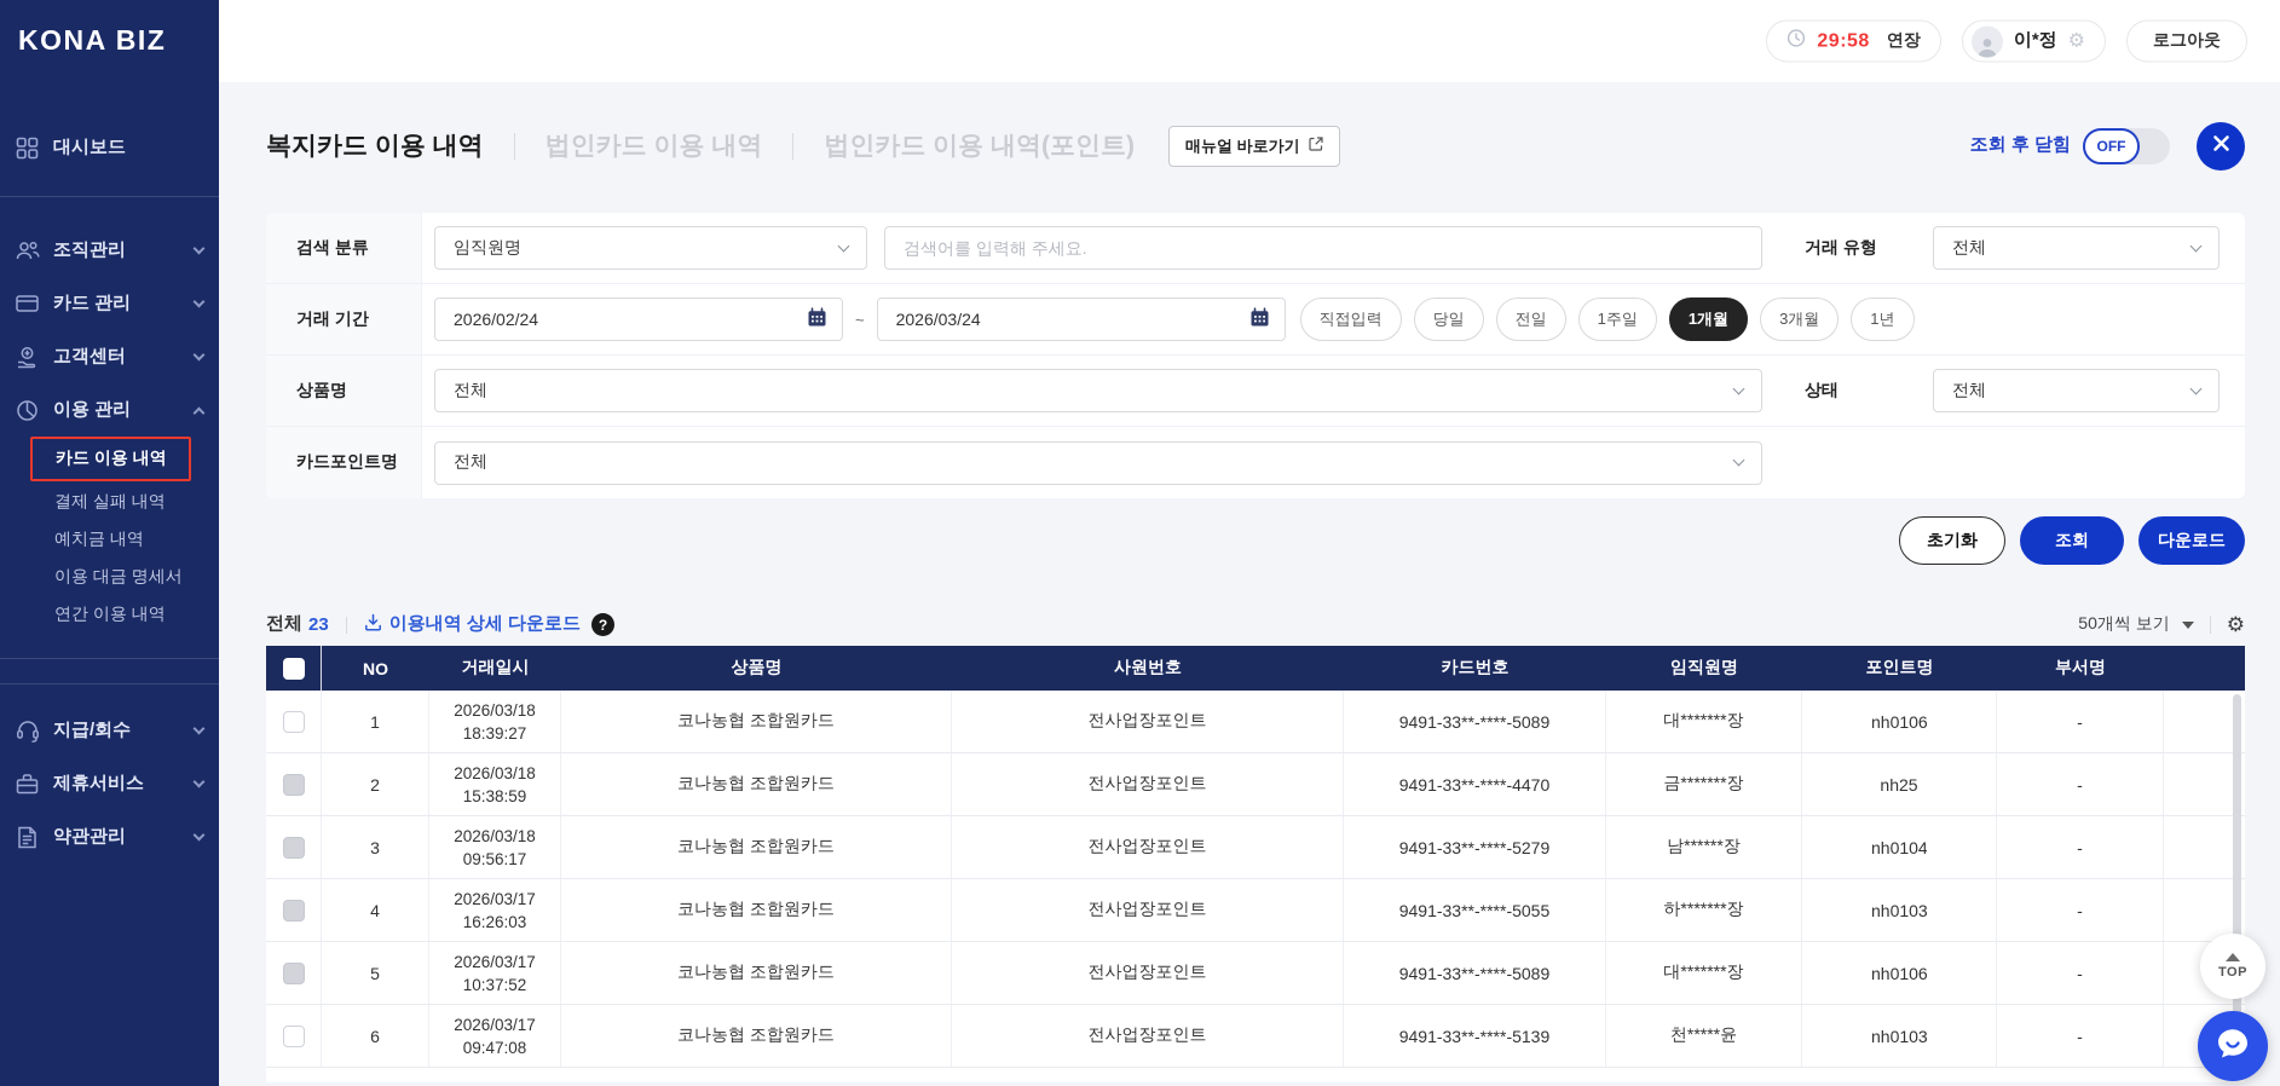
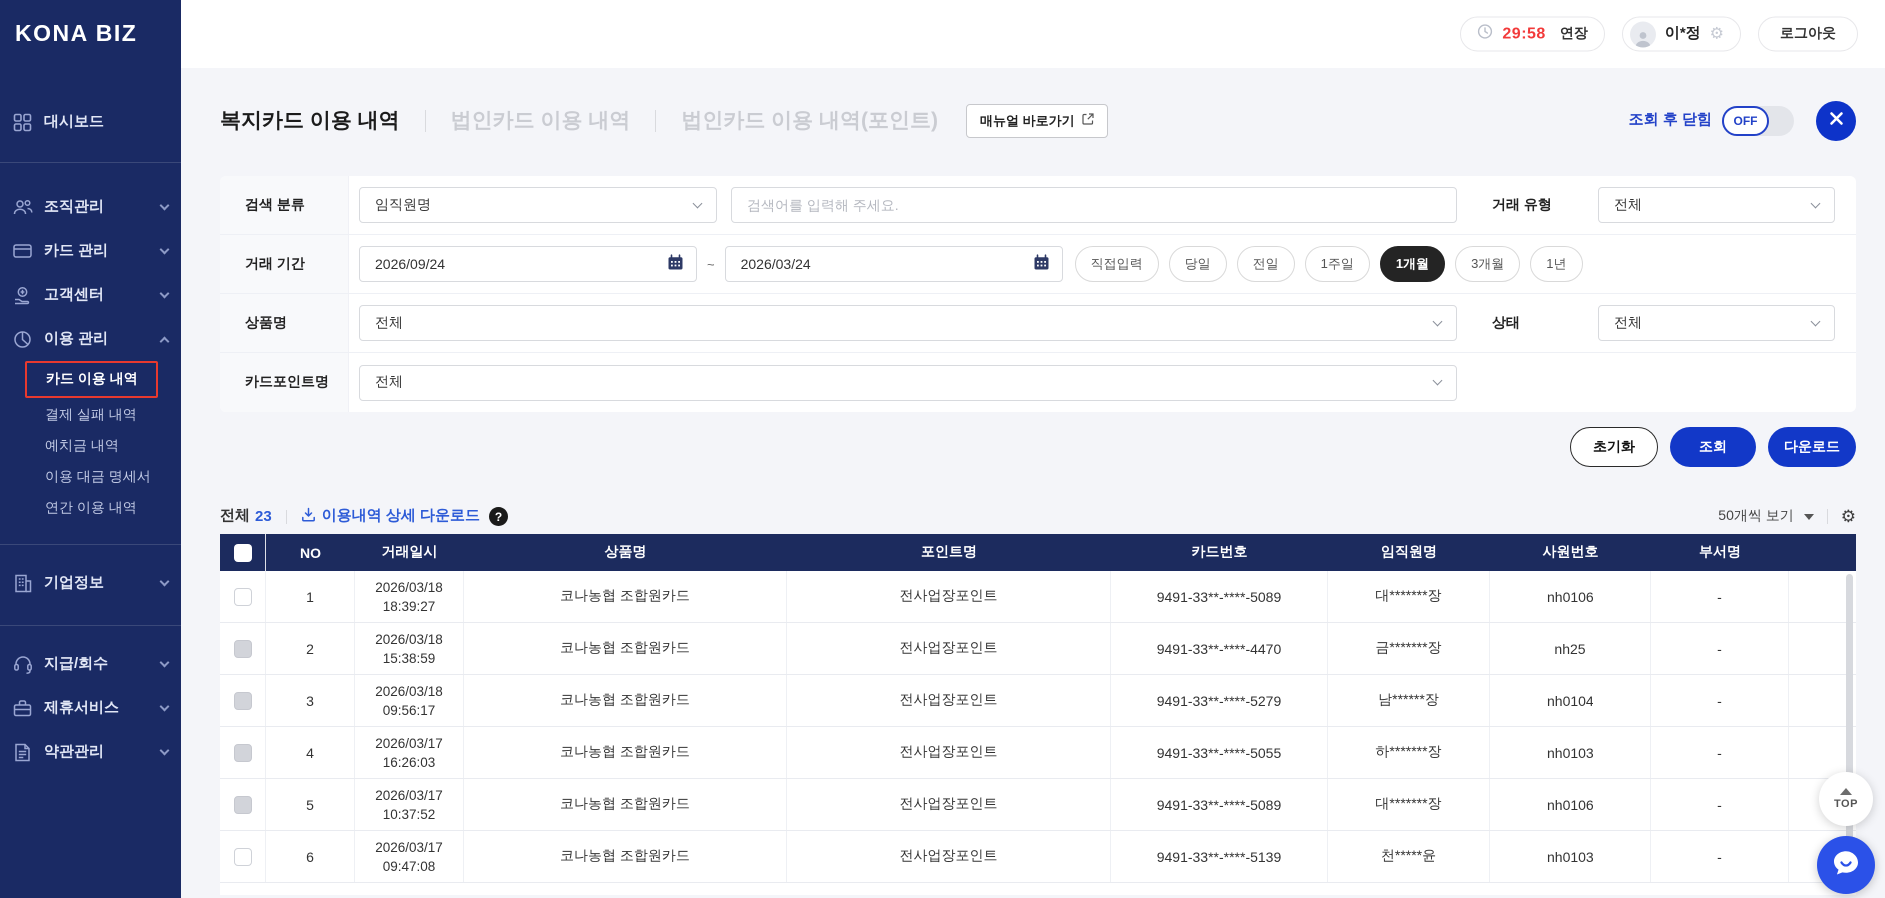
  KONA BIZ
  대시보드
  조직관리
  카드 관리
  고객센터
  이용 관리
  카드 이용 내역
  결제 실패 내역
  예치금 내역
  이용 대금 명세서
  연간 이용 내역
+ 기업정보
  지급/회수
  제휴서비스
  약관관리
  29:58
  연장
  이*정
  ⚙
  로그아웃
  복지카드 이용 내역
  법인카드 이용 내역
  법인카드 이용 내역(포인트)
  매뉴얼 바로가기
  조회 후 닫힘
  OFF
  검색 분류
  임직원명
  검색어를 입력해 주세요.
  거래 유형
  전체
  거래 기간
- 2026/02/24
+ 2026/09/24
  ~
  2026/03/24
  직접입력
  당일
  전일
  1주일
  1개월
  3개월
  1년
  상품명
  전체
  상태
  전체
  카드포인트명
  전체
  초기화
  조회
  다운로드
  전체
  23
  이용내역 상세 다운로드
  ?
  50개씩 보기
  ⚙
  NO
  거래일시
  상품명
- 사원번호
+ 포인트명
  카드번호
  임직원명
- 포인트명
+ 사원번호
  부서명
  1
  2026/03/18
  18:39:27
  코나농협 조합원카드
  전사업장포인트
  9491-33**-****-5089
  대*******장
  nh0106
  -
  2
  2026/03/18
  15:38:59
  코나농협 조합원카드
  전사업장포인트
  9491-33**-****-4470
  금*******장
  nh25
  -
  3
  2026/03/18
  09:56:17
  코나농협 조합원카드
  전사업장포인트
  9491-33**-****-5279
  남******장
  nh0104
  -
  4
  2026/03/17
  16:26:03
  코나농협 조합원카드
  전사업장포인트
  9491-33**-****-5055
  하*******장
  nh0103
  -
  5
  2026/03/17
  10:37:52
  코나농협 조합원카드
  전사업장포인트
  9491-33**-****-5089
  대*******장
  nh0106
  -
  6
  2026/03/17
  09:47:08
  코나농협 조합원카드
  전사업장포인트
  9491-33**-****-5139
  천*****윤
  nh0103
  -
  TOP
